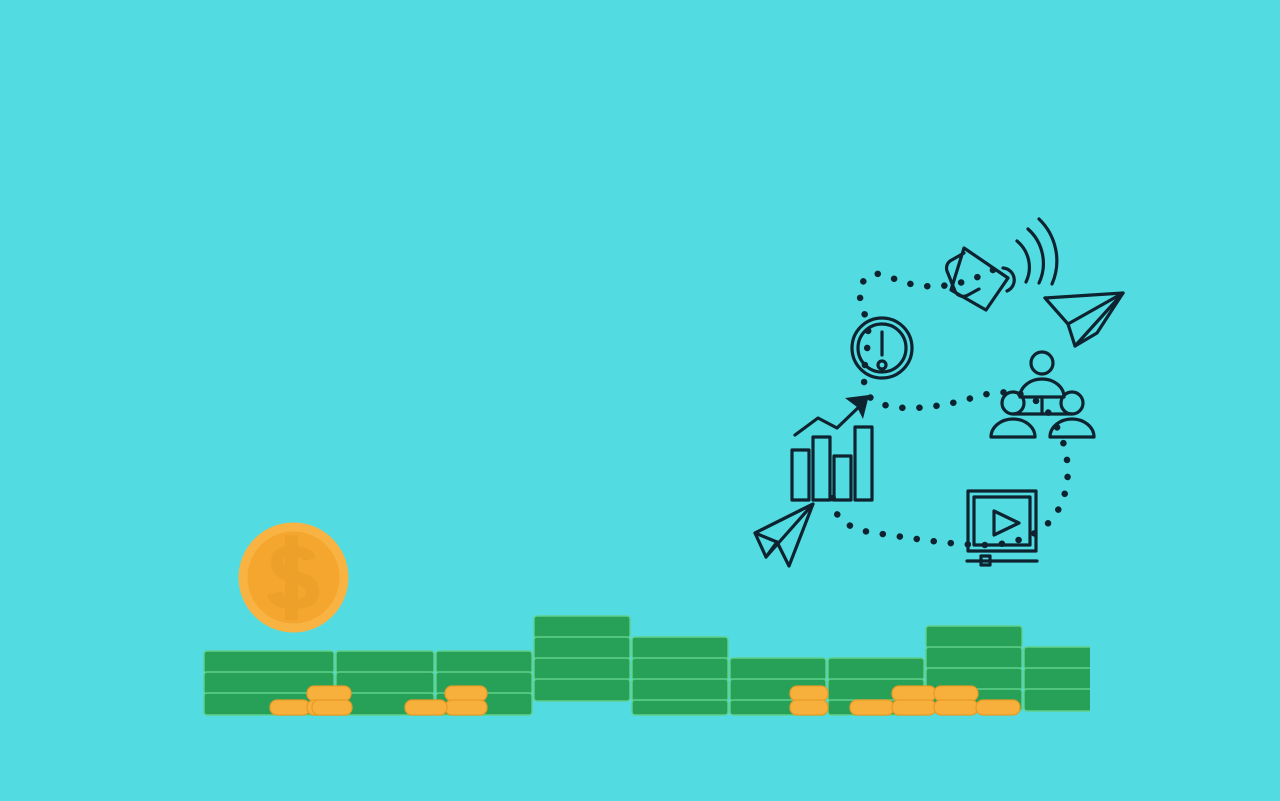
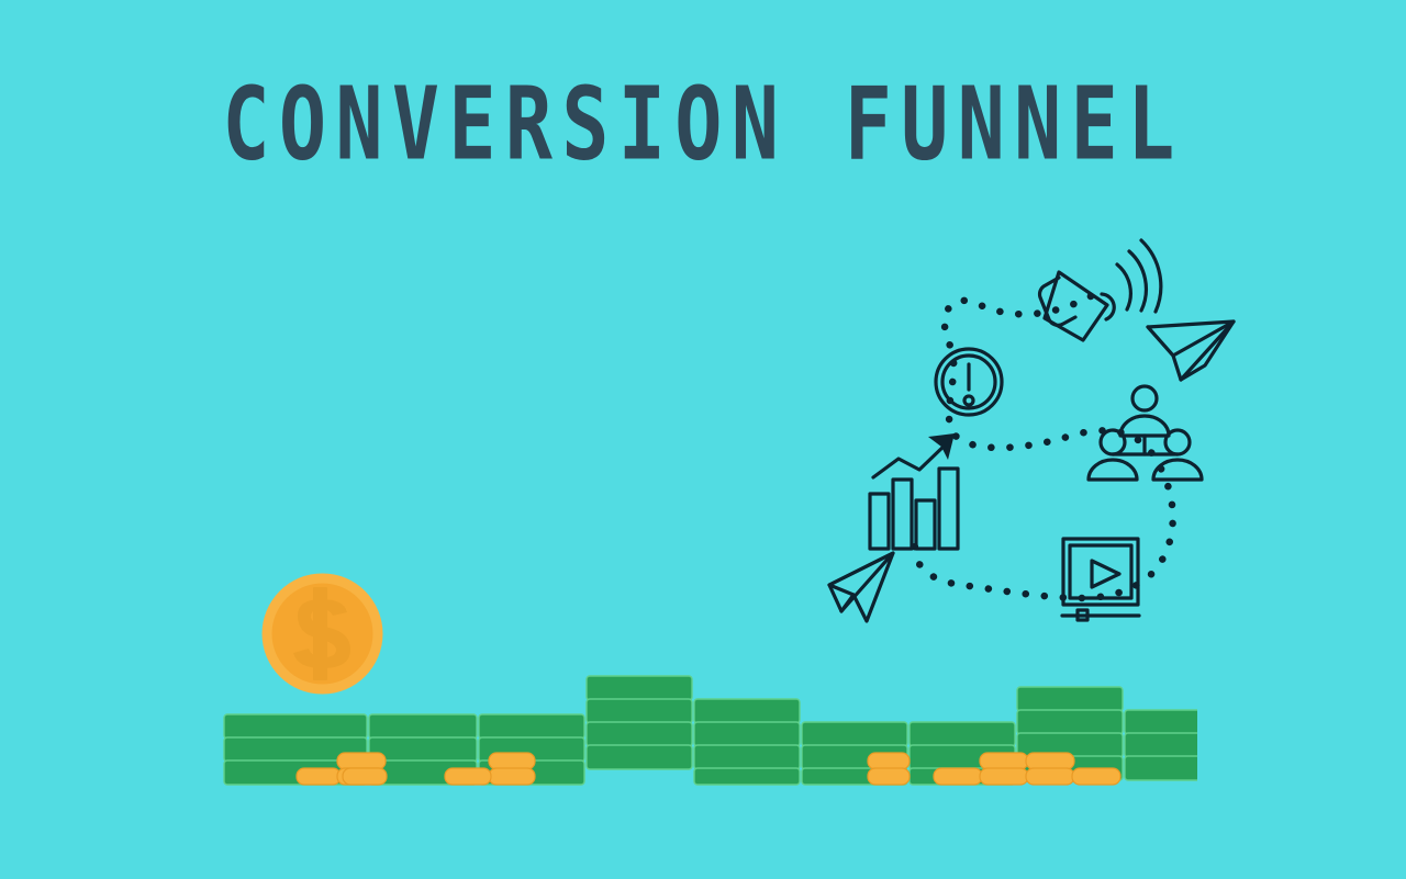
+ CONVERSION FUNNEL
